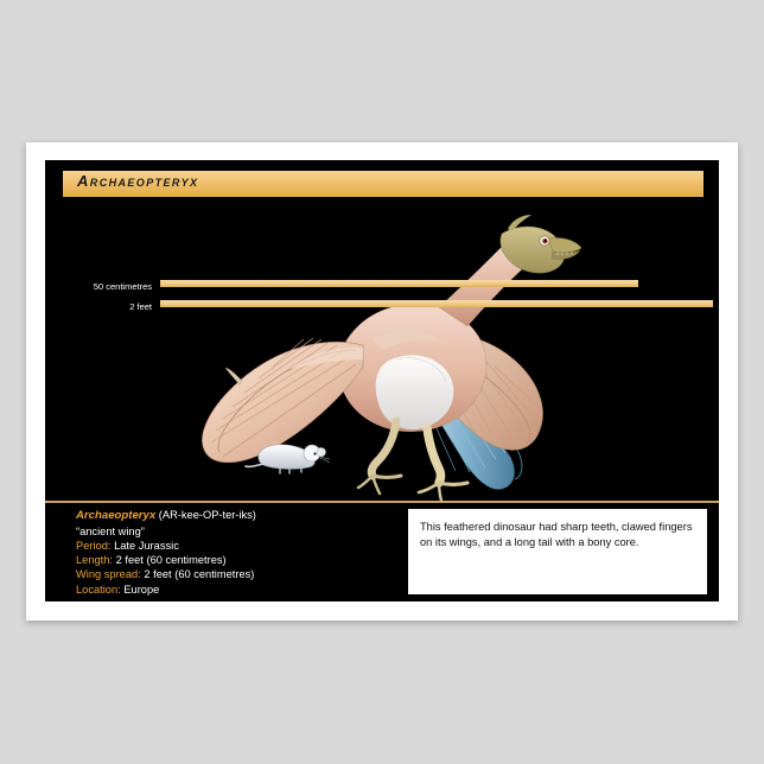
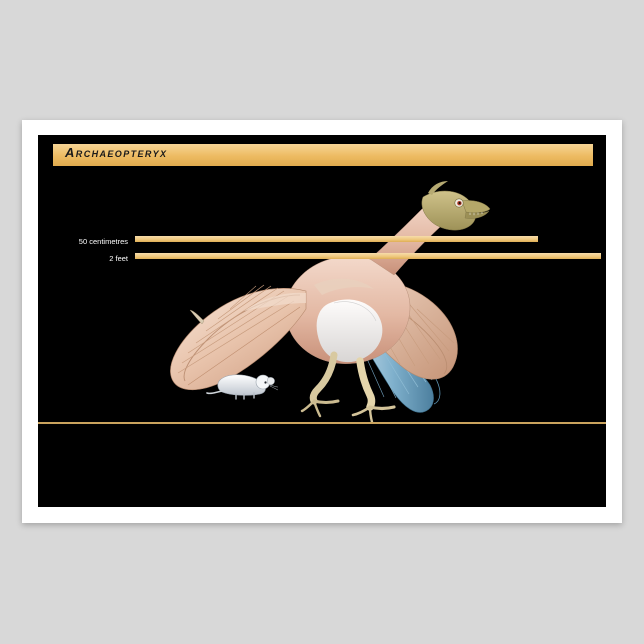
  Archaeopteryx
  50 centimetres
  2 feet
- Archaeopteryx (AR-kee-OP-ter-iks)
- “ancient wing”
- Period: Late Jurassic
- Length: 2 feet (60 centimetres)
- Wing spread: 2 feet (60 centimetres)
- Location: Europe
- This feathered dinosaur had sharp teeth, clawed fingers on its wings, and a long tail with a bony core.
